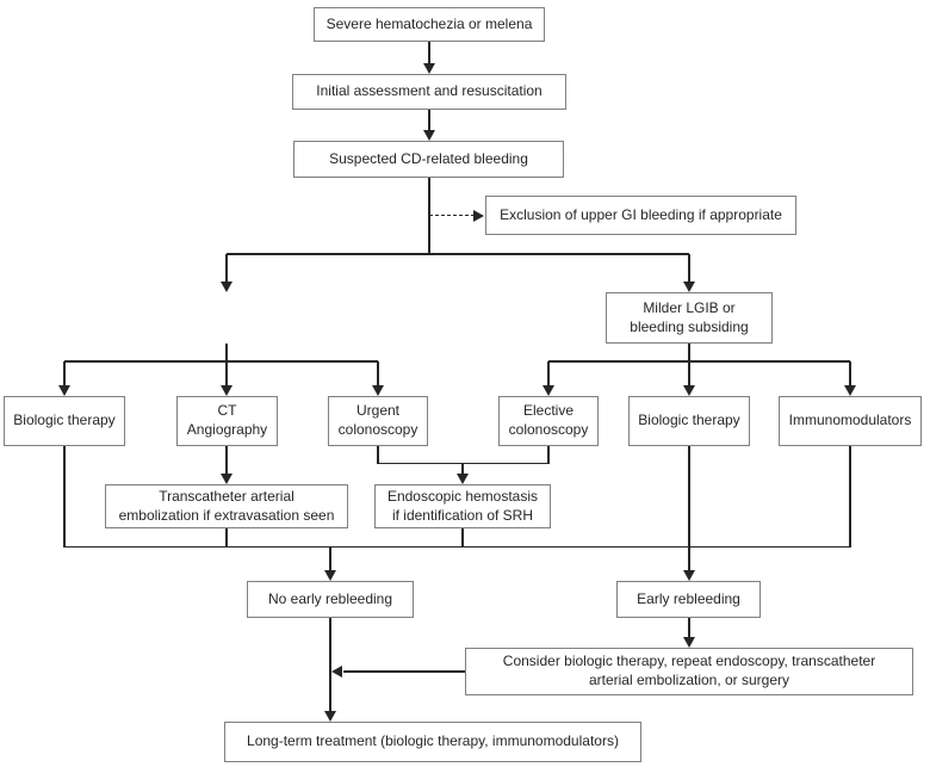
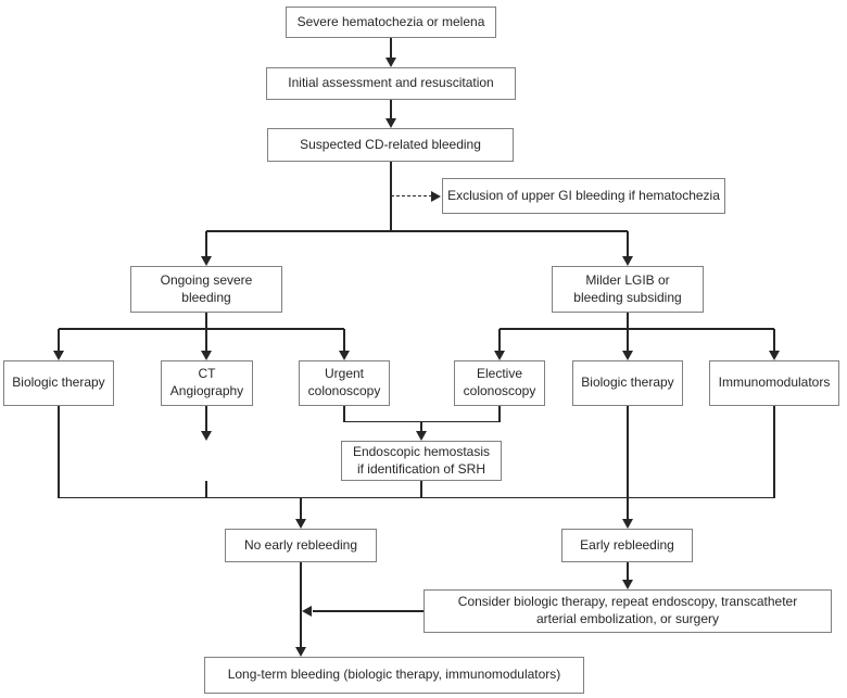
  Severe hematochezia or melena
  Initial assessment and resuscitation
  Suspected CD-related bleeding
- Exclusion of upper GI bleeding if appropriate
+ Exclusion of upper GI bleeding if hematochezia
+ Ongoing severe
+ bleeding
  Milder LGIB or
  bleeding subsiding
  Biologic therapy
  CT
  Angiography
  Urgent
  colonoscopy
  Elective
  colonoscopy
  Biologic therapy
  Immunomodulators
- Transcatheter arterial
- embolization if extravasation seen
  Endoscopic hemostasis
  if identification of SRH
  No early rebleeding
  Early rebleeding
  Consider biologic therapy, repeat endoscopy, transcatheter
  arterial embolization, or surgery
- Long-term treatment (biologic therapy, immunomodulators)
+ Long-term bleeding (biologic therapy, immunomodulators)
